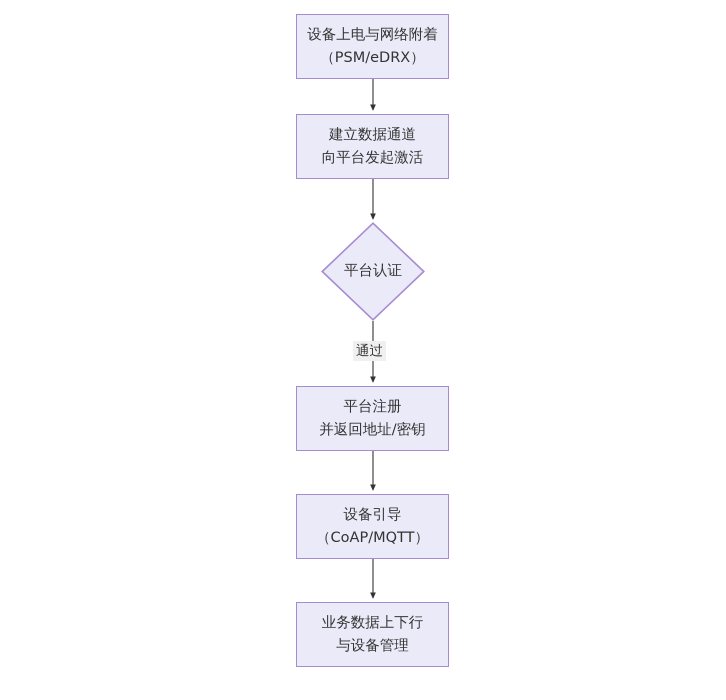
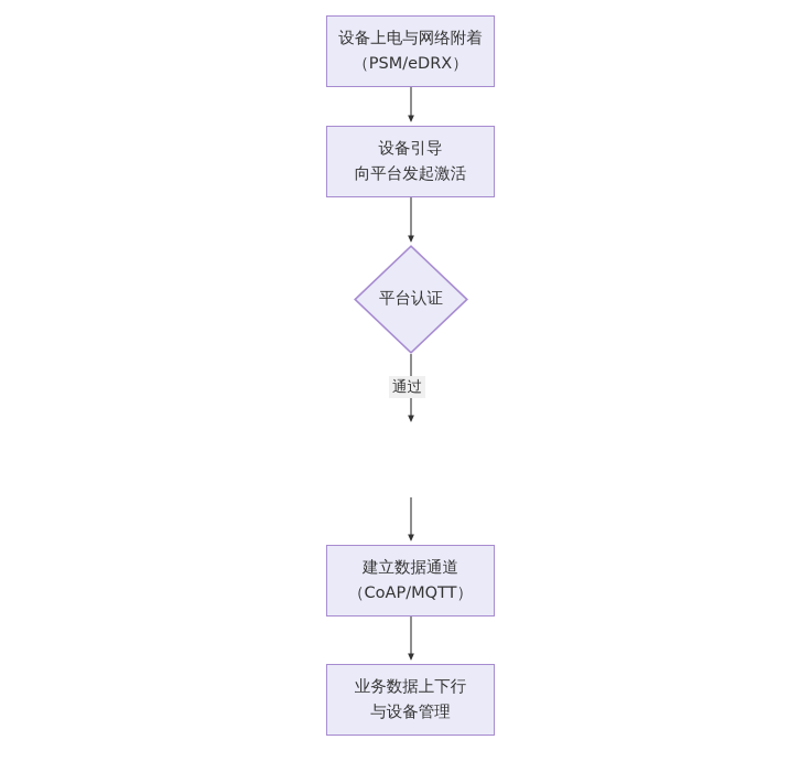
  设备上电与网络附着
  （PSM/eDRX）
- 建立数据通道
+ 设备引导
  向平台发起激活
  平台认证
  通过
- 平台注册
- 并返回地址/密钥
- 设备引导
+ 建立数据通道
  （CoAP/MQTT）
  业务数据上下行
  与设备管理
